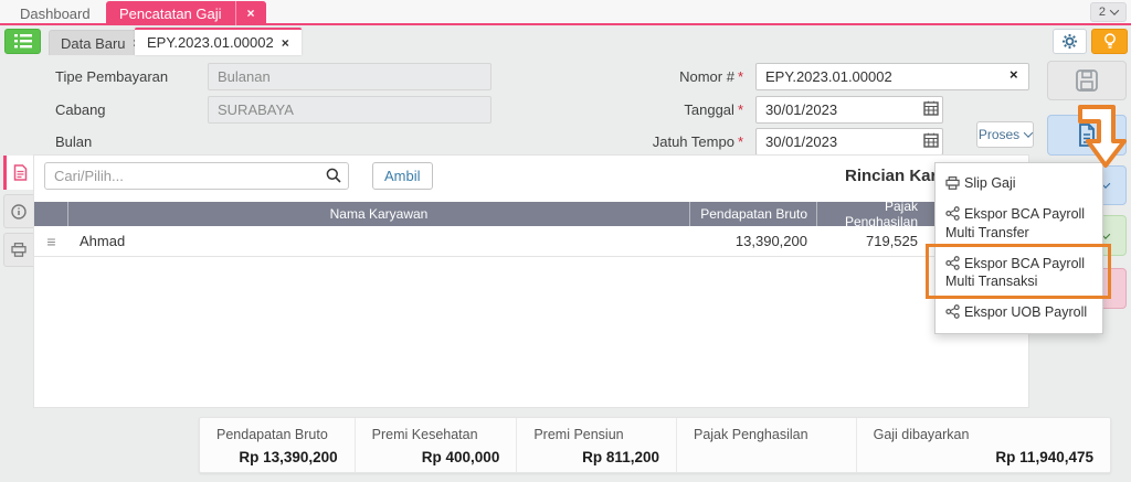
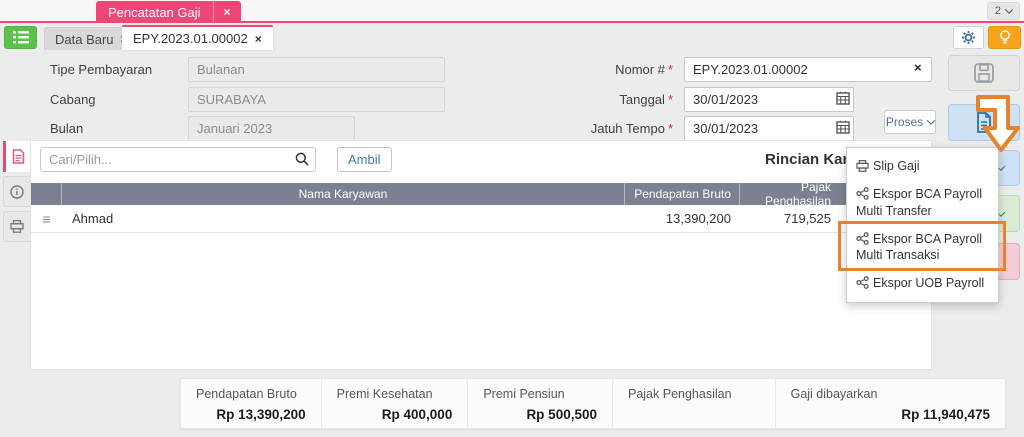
- Dashboard
  Pencatatan Gaji
  ×
  2
  Data Baru
  EPY.2023.01.00002
  ×
  Tipe Pembayaran
  Bulanan
  Cabang
  SURABAYA
  Bulan
+ Januari 2023
  Nomor # *
  EPY.2023.01.00002
  ×
  Tanggal *
  30/01/2023
  Jatuh Tempo *
  30/01/2023
  Proses
  Cari/Pilih...
  Ambil
  Nama Karyawan
  Pendapatan Bruto
  Pajak Penghasilan
  ≡
  Ahmad
  13,390,200
  719,525
  Slip Gaji
  Ekspor BCA Payroll Multi Transfer
  Ekspor BCA Payroll Multi Transaksi
  Ekspor UOB Payroll
  Pendapatan Bruto
  Rp 13,390,200
  Premi Kesehatan
  Rp 400,000
  Premi Pensiun
- Rp 811,200
+ Rp 500,500
  Pajak Penghasilan
  Gaji dibayarkan
  Rp 11,940,475
